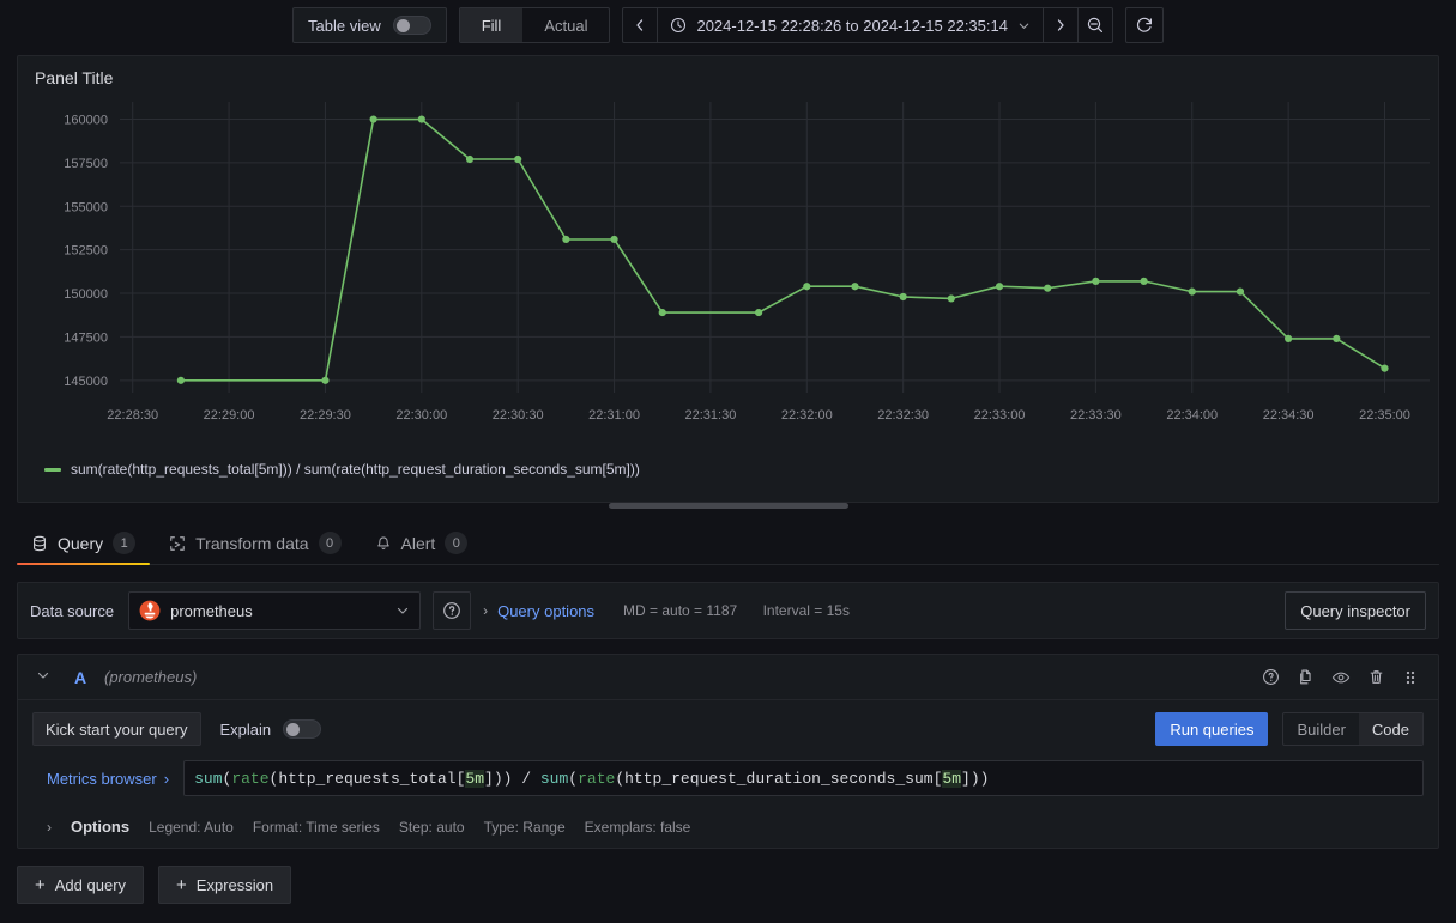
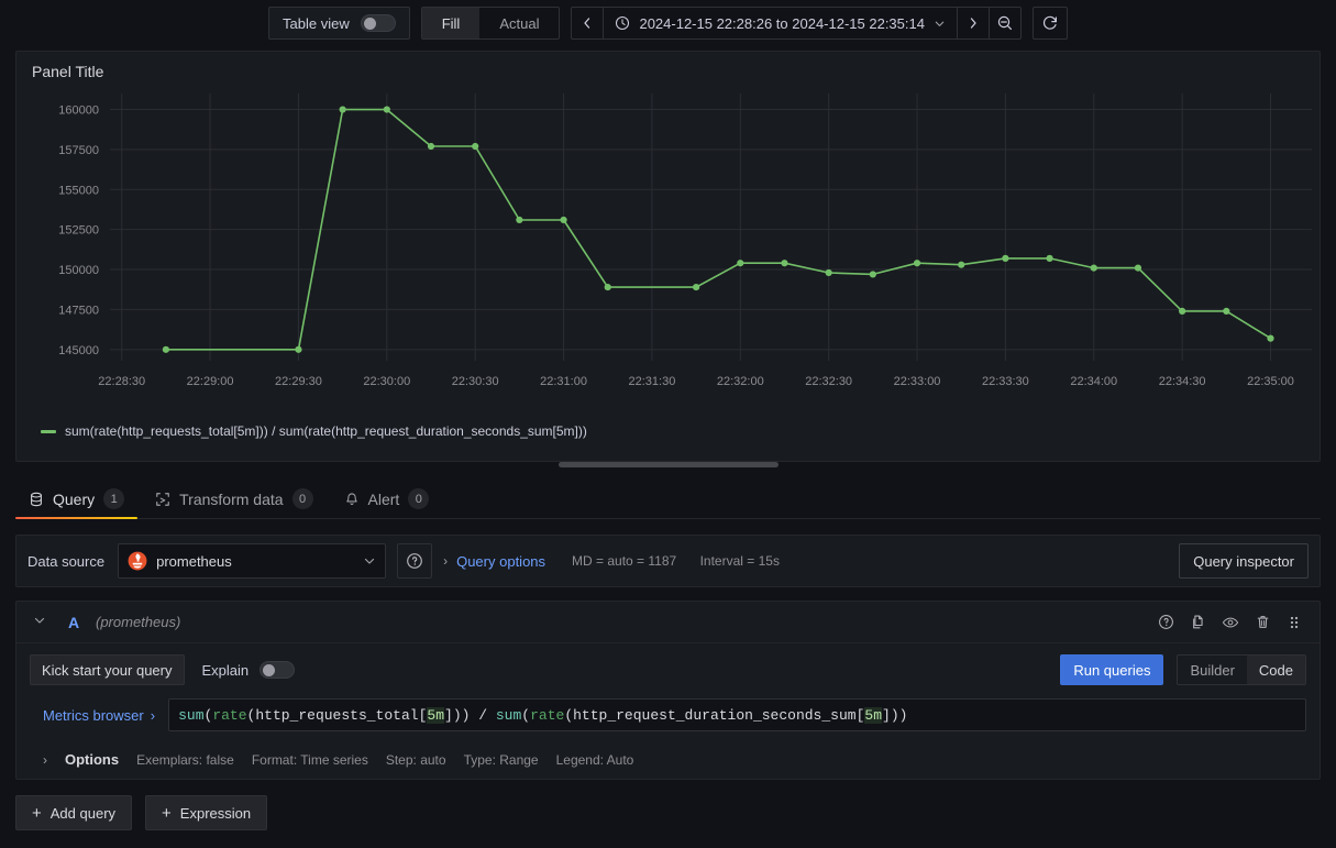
  Table view
  Fill
  Actual
  2024-12-15 22:28:26 to 2024-12-15 22:35:14
  Panel Title
  145000
  147500
  150000
  152500
  155000
  157500
  160000
  22:28:30
  22:29:00
  22:29:30
  22:30:00
  22:30:30
  22:31:00
  22:31:30
  22:32:00
  22:32:30
  22:33:00
  22:33:30
  22:34:00
  22:34:30
  22:35:00
  sum(rate(http_requests_total[5m])) / sum(rate(http_request_duration_seconds_sum[5m]))
  Query
  1
  Transform data
  0
  Alert
  0
  Data source
  prometheus
  ›
  Query options
  MD = auto = 1187 Interval = 15s
  Query inspector
  A
  (prometheus)
  Kick start your query
  Explain
  Run queries
  Builder
  Code
  Metrics browser
  ›
  sum(rate(http_requests_total[5m])) / sum(rate(http_request_duration_seconds_sum[5m]))
  ›
  Options
- Legend: Auto
+ Exemplars: false
  Format: Time series
  Step: auto
  Type: Range
- Exemplars: false
+ Legend: Auto
  +
  Add query
  +
  Expression
